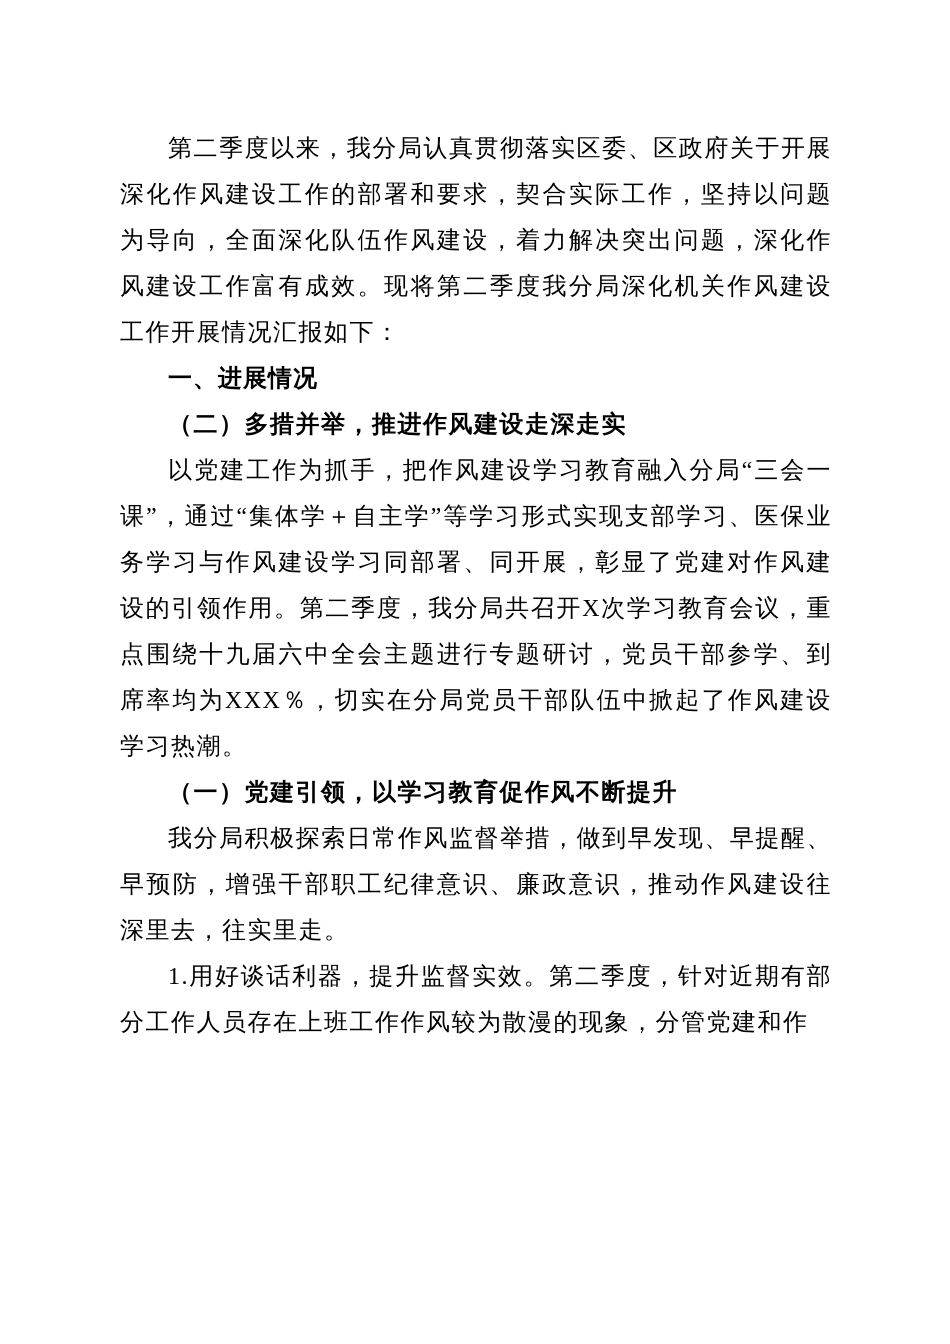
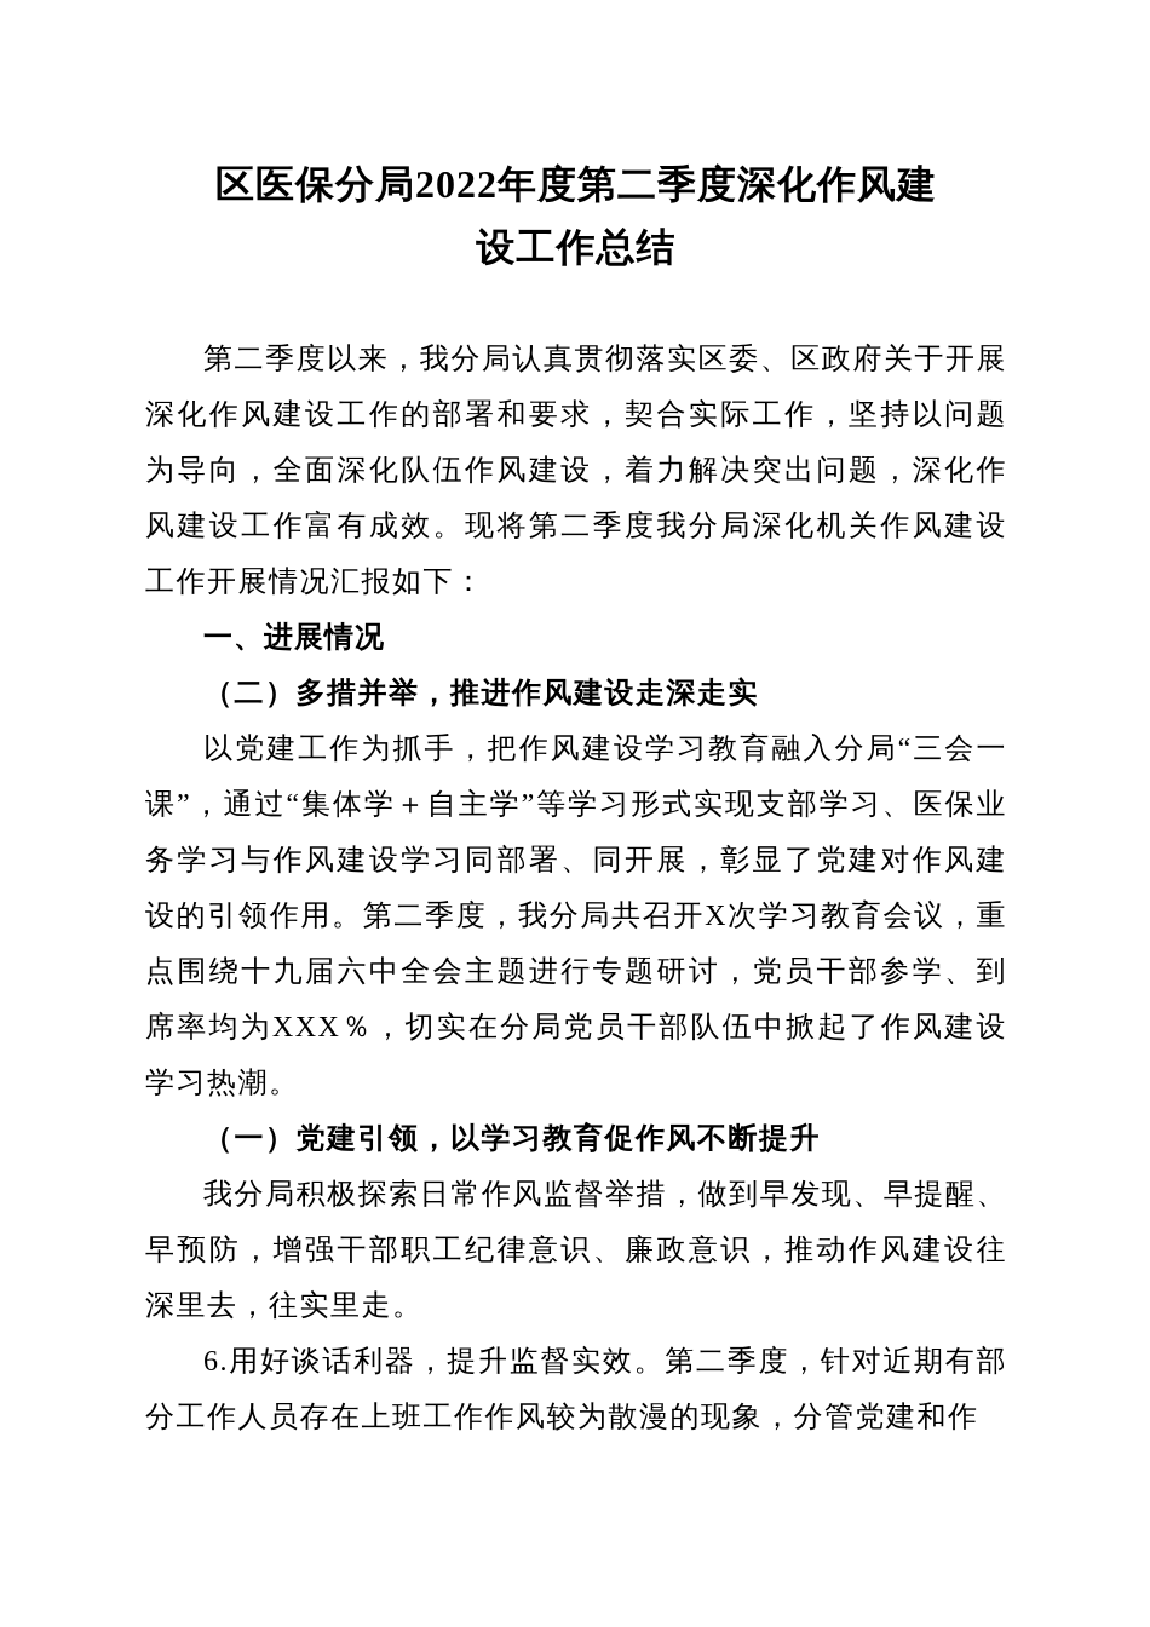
+ 区医保分局2022年度第二季度深化作风建设工作总结
  第二季度以来，我分局认真贯彻落实区委、区政府关于开展深化作风建设工作的部署和要求，契合实际工作，坚持以问题为导向，全面深化队伍作风建设，着力解决突出问题，深化作风建设工作富有成效。现将第二季度我分局深化机关作风建设工作开展情况汇报如下：
  一、进展情况
  （二）多措并举，推进作风建设走深走实
  以党建工作为抓手，把作风建设学习教育融入分局“三会一课”，通过“集体学＋自主学”等学习形式实现支部学习、医保业务学习与作风建设学习同部署、同开展，彰显了党建对作风建设的引领作用。第二季度，我分局共召开X次学习教育会议，重点围绕十九届六中全会主题进行专题研讨，党员干部参学、到席率均为XXX％，切实在分局党员干部队伍中掀起了作风建设学习热潮。
  （一）党建引领，以学习教育促作风不断提升
  我分局积极探索日常作风监督举措，做到早发现、早提醒、早预防，增强干部职工纪律意识、廉政意识，推动作风建设往深里去，往实里走。
- 1.用好谈话利器，提升监督实效。第二季度，针对近期有部分工作人员存在上班工作作风较为散漫的现象，分管党建和作
+ 6.用好谈话利器，提升监督实效。第二季度，针对近期有部分工作人员存在上班工作作风较为散漫的现象，分管党建和作
